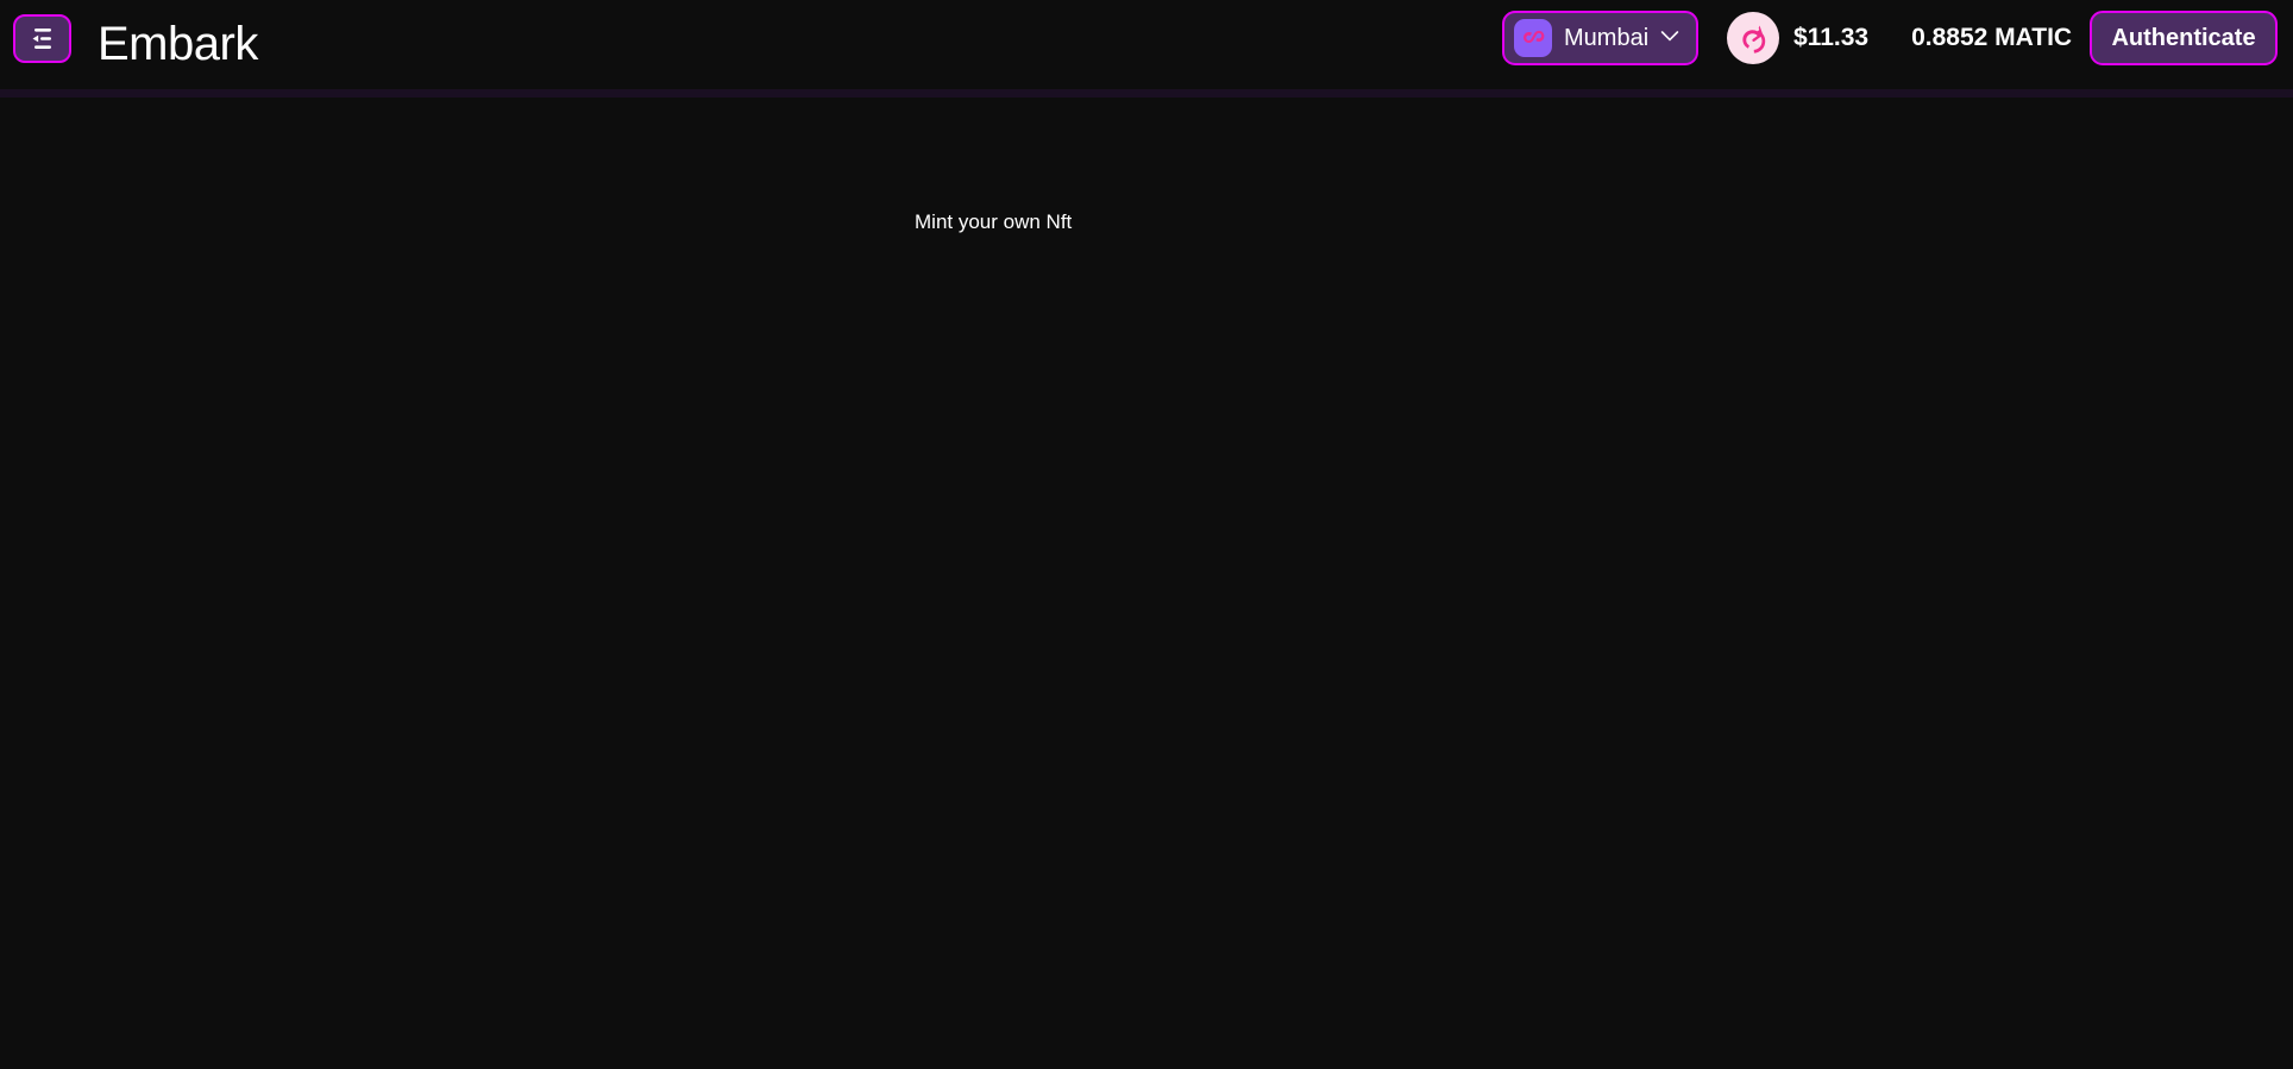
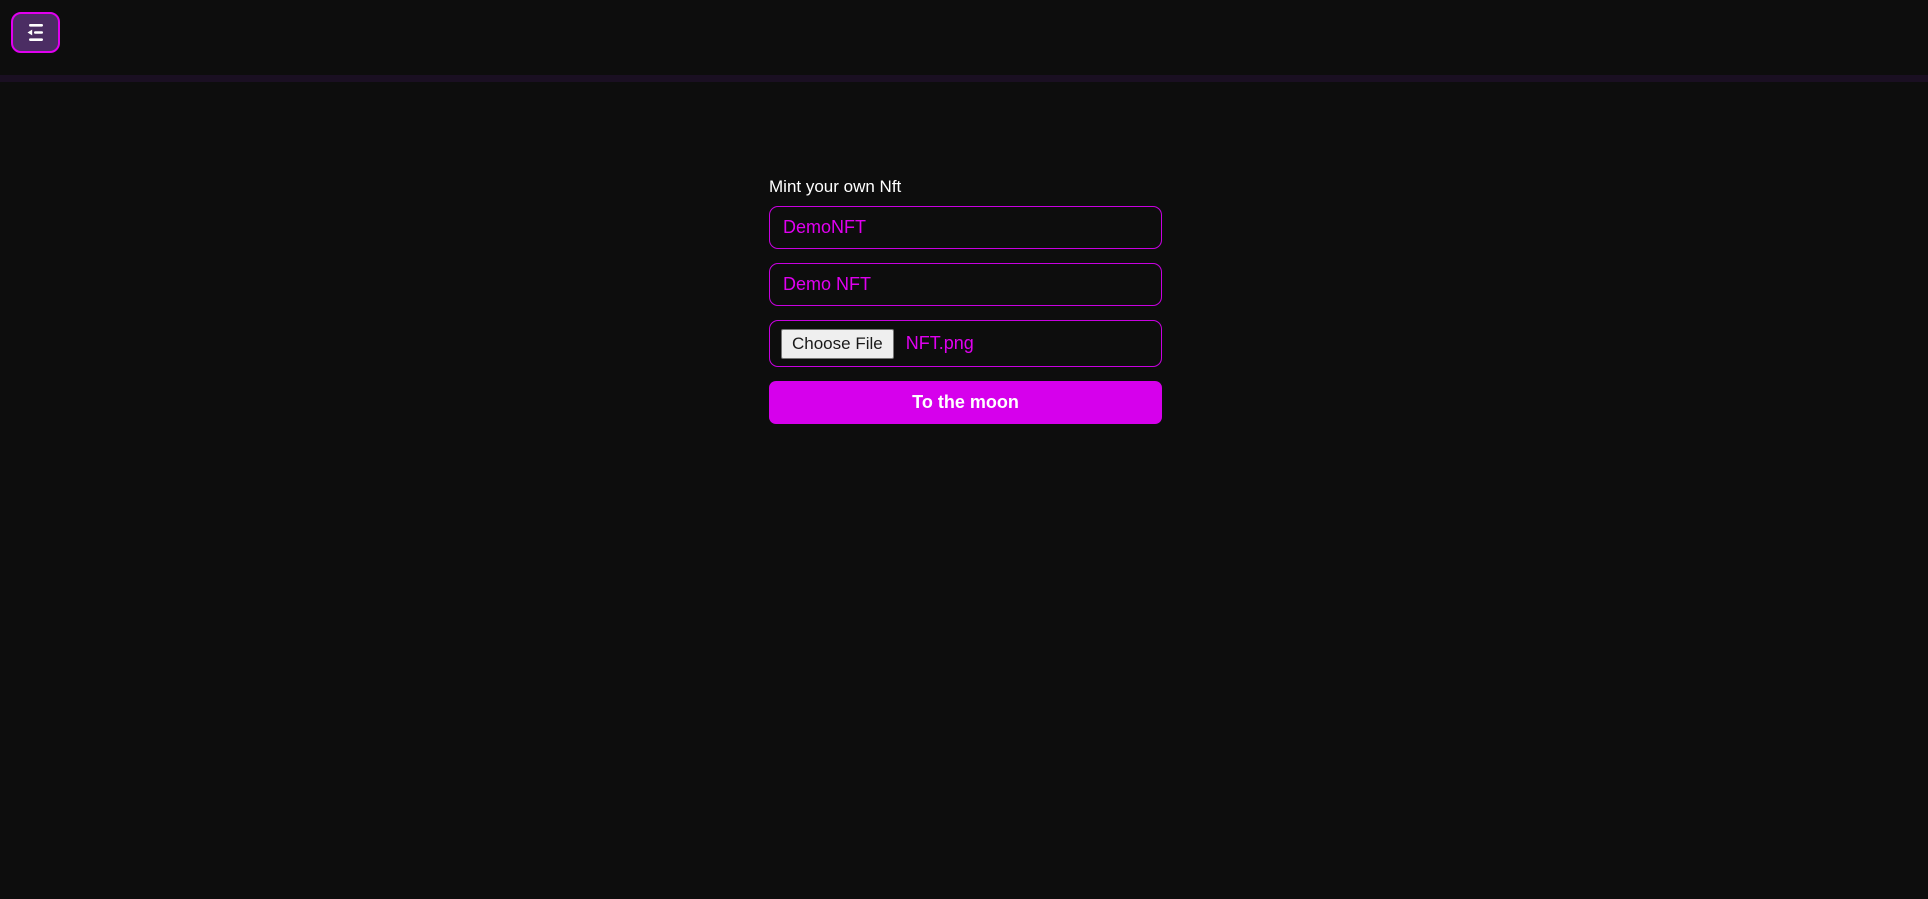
- Embark
- Mumbai
- $11.33
- 0.8852 MATIC
- Authenticate
  Mint your own Nft
+ DemoNFT
+ Demo NFT
+ Choose File
+ NFT.png
+ To the moon
